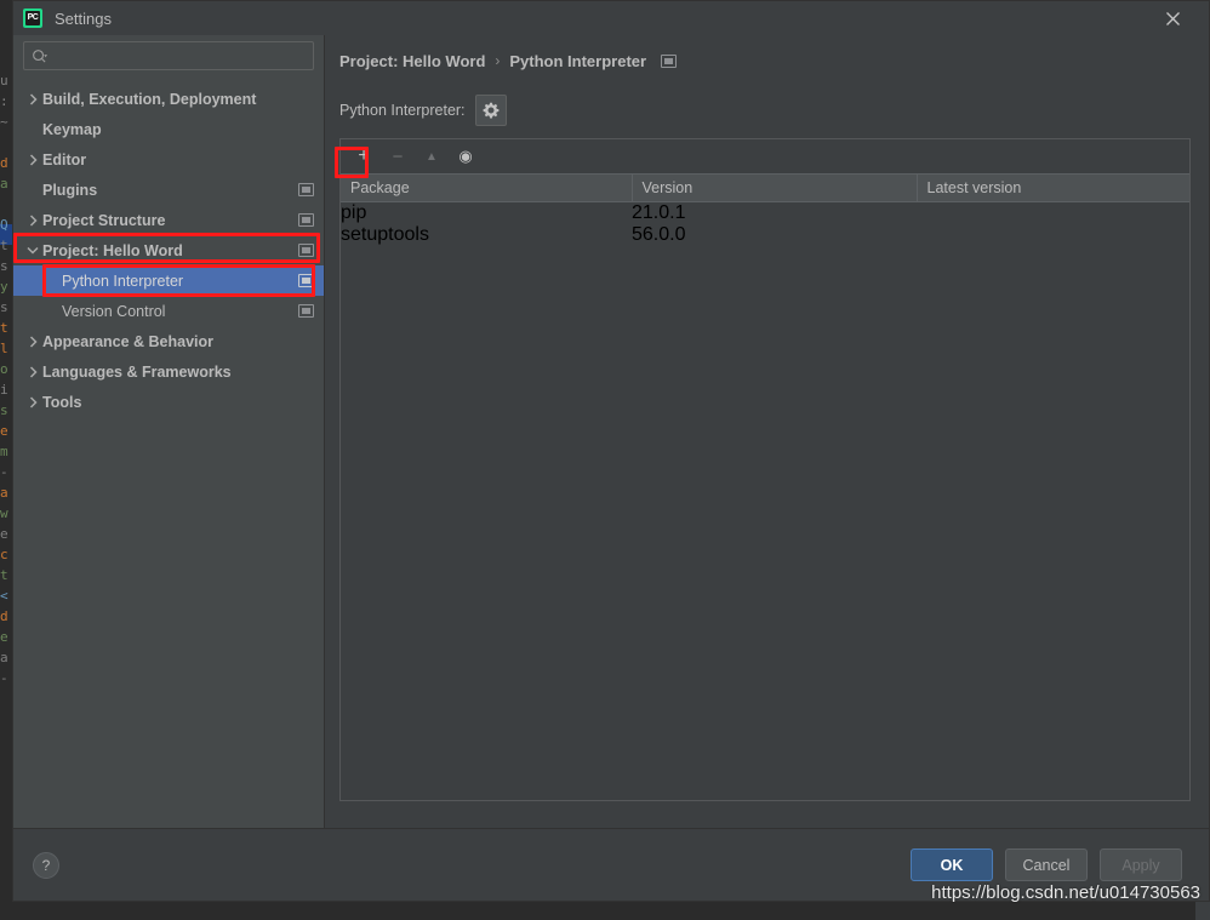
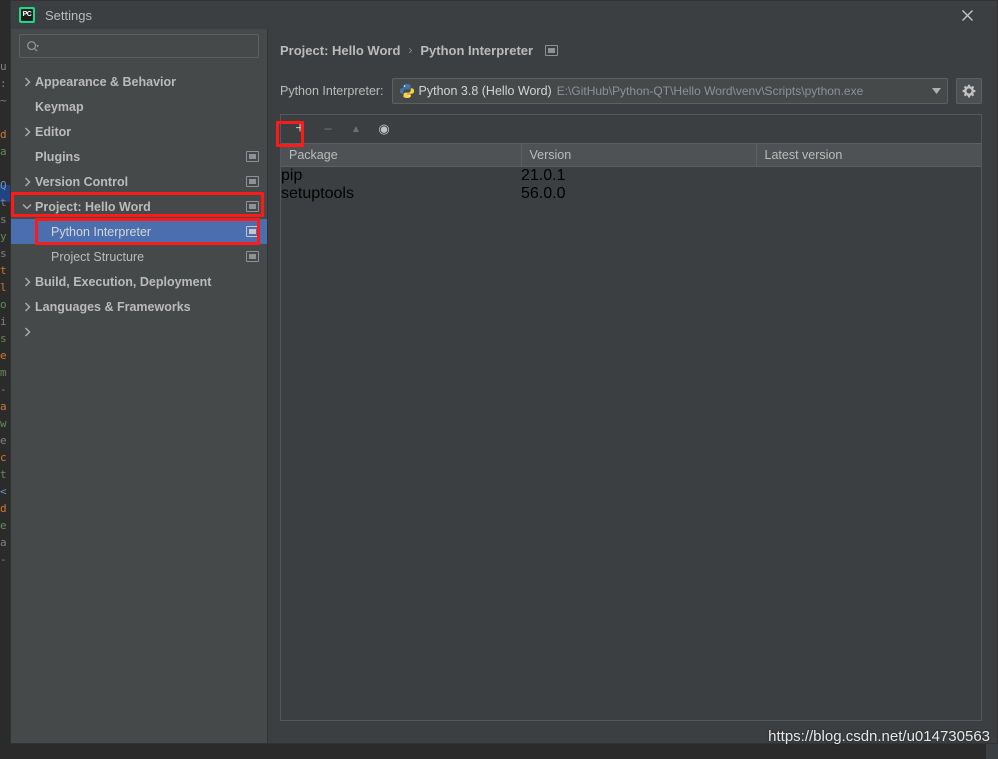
  u : ~ d a Q t s y s t l o i s e m - a w e c t < d e a -
  Settings
- Build, Execution, Deployment
+ Appearance & Behavior
  Keymap
  Editor
  Plugins
- Project Structure
+ Version Control
  Project: Hello Word
  Python Interpreter
- Version Control
+ Project Structure
- Appearance & Behavior
+ Build, Execution, Deployment
  Languages & Frameworks
- Tools
  Project: Hello Word
  ›
  Python Interpreter
  Python Interpreter:
+ Python 3.8 (Hello Word)
+ E:\GitHub\Python-QT\Hello Word\venv\Scripts\python.exe
  +
  −
  ▲
  ◉
  Package	Version	Latest version
  pip	21.0.1
  setuptools	56.0.0
- ?
- OK
- Cancel
- Apply
  https://blog.csdn.net/u014730563
